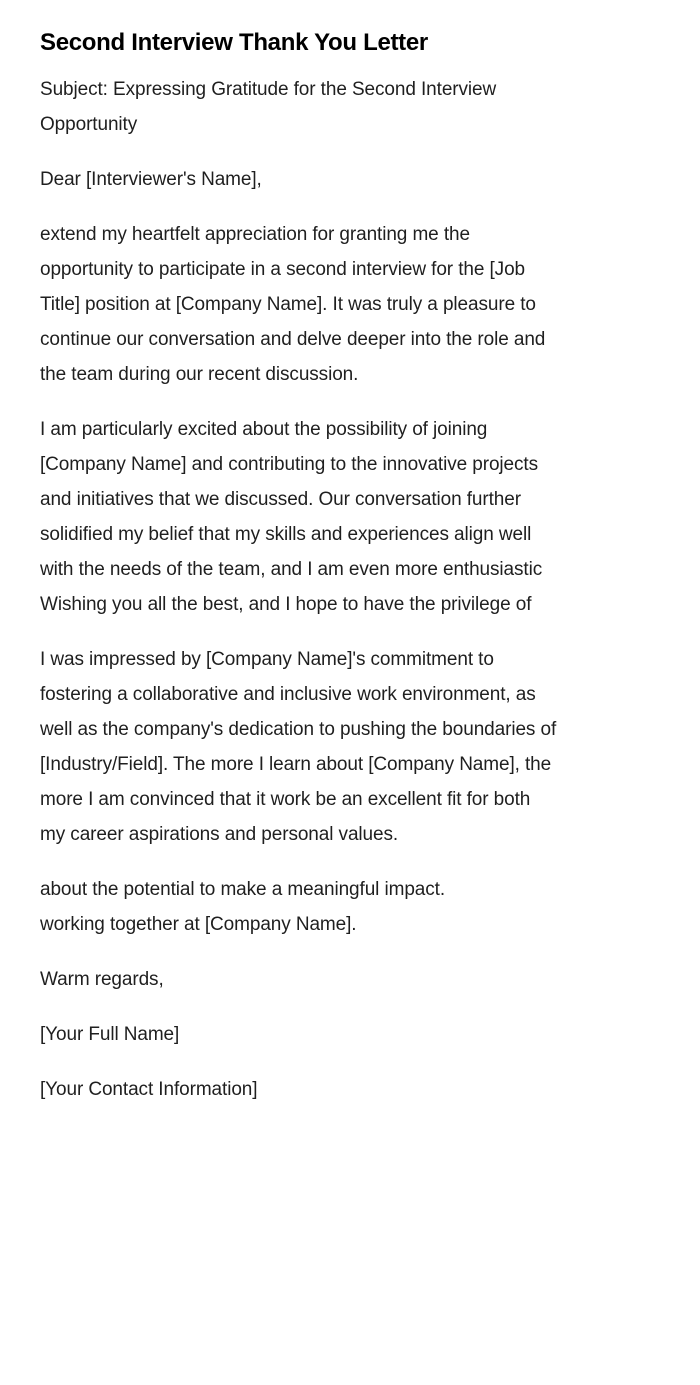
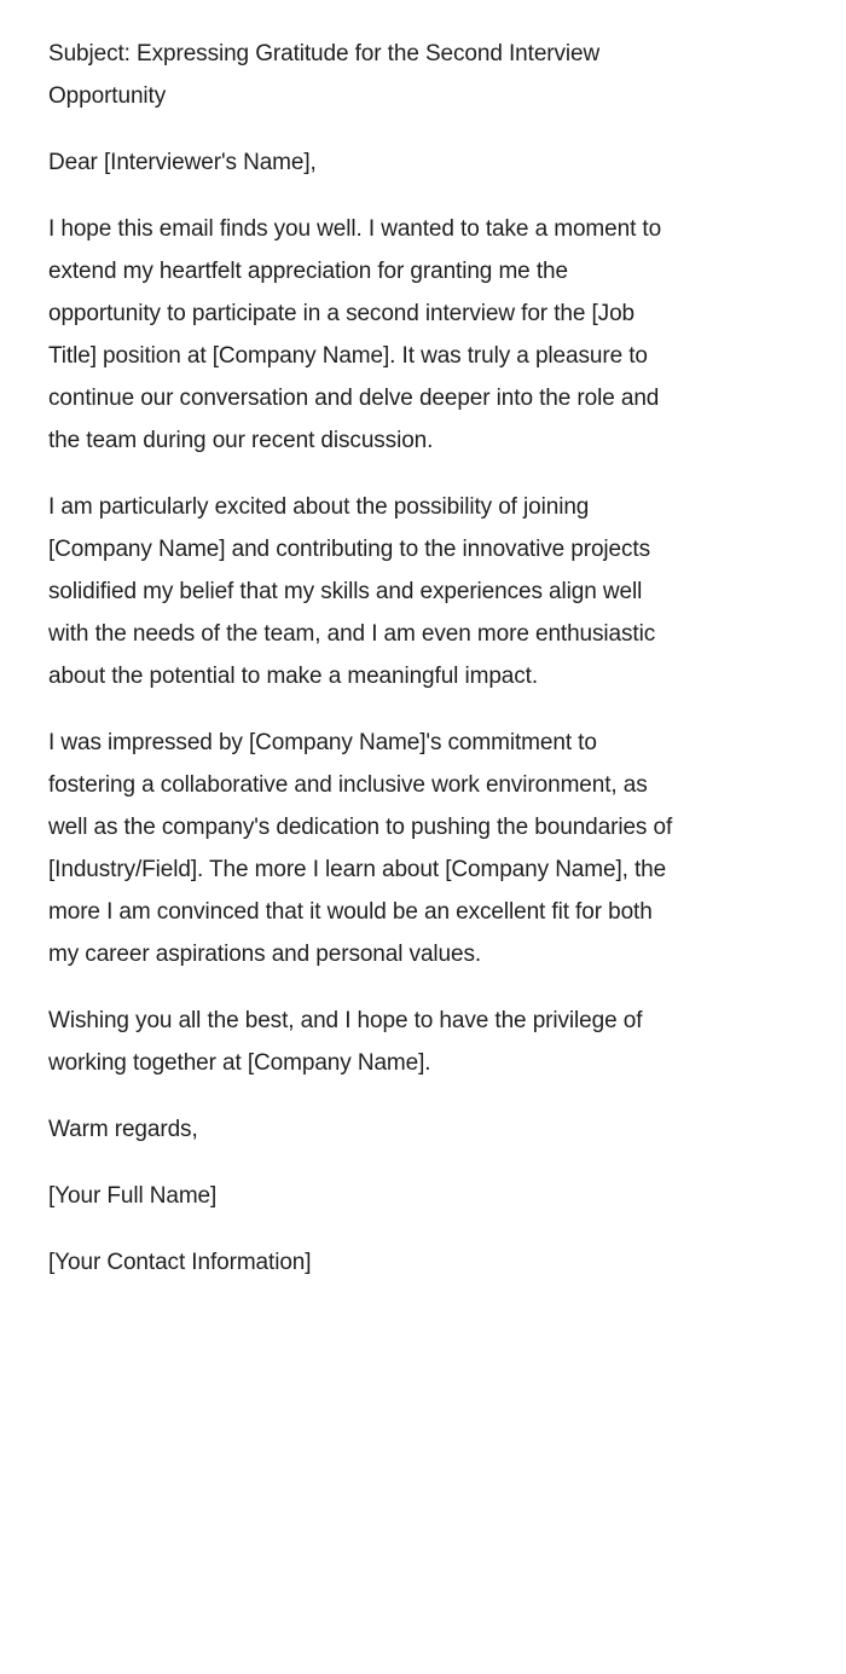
- Second Interview Thank You Letter
  Subject: Expressing Gratitude for the Second Interview
  Opportunity
  Dear [Interviewer's Name],
+ I hope this email finds you well. I wanted to take a moment to
  extend my heartfelt appreciation for granting me the
  opportunity to participate in a second interview for the [Job
  Title] position at [Company Name]. It was truly a pleasure to
  continue our conversation and delve deeper into the role and
  the team during our recent discussion.
  I am particularly excited about the possibility of joining
  [Company Name] and contributing to the innovative projects
- and initiatives that we discussed. Our conversation further
  solidified my belief that my skills and experiences align well
  with the needs of the team, and I am even more enthusiastic
- Wishing you all the best, and I hope to have the privilege of
+ about the potential to make a meaningful impact.
  I was impressed by [Company Name]'s commitment to
  fostering a collaborative and inclusive work environment, as
  well as the company's dedication to pushing the boundaries of
  [Industry/Field]. The more I learn about [Company Name], the
- more I am convinced that it work be an excellent fit for both
+ more I am convinced that it would be an excellent fit for both
  my career aspirations and personal values.
- about the potential to make a meaningful impact.
+ Wishing you all the best, and I hope to have the privilege of
  working together at [Company Name].
  Warm regards,
  [Your Full Name]
  [Your Contact Information]
